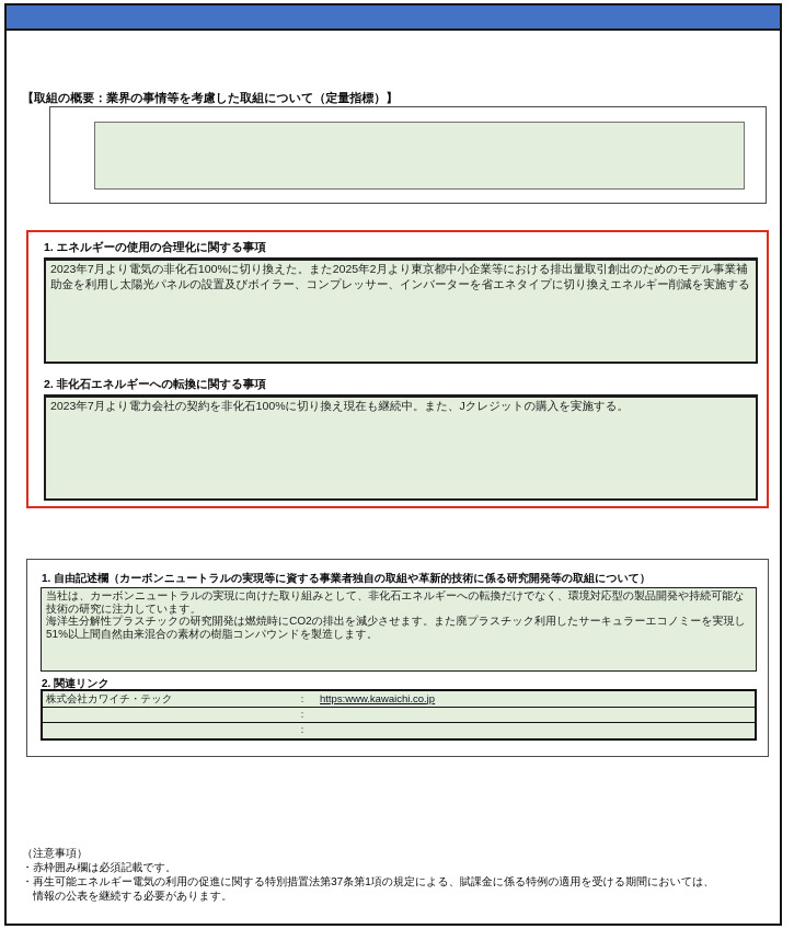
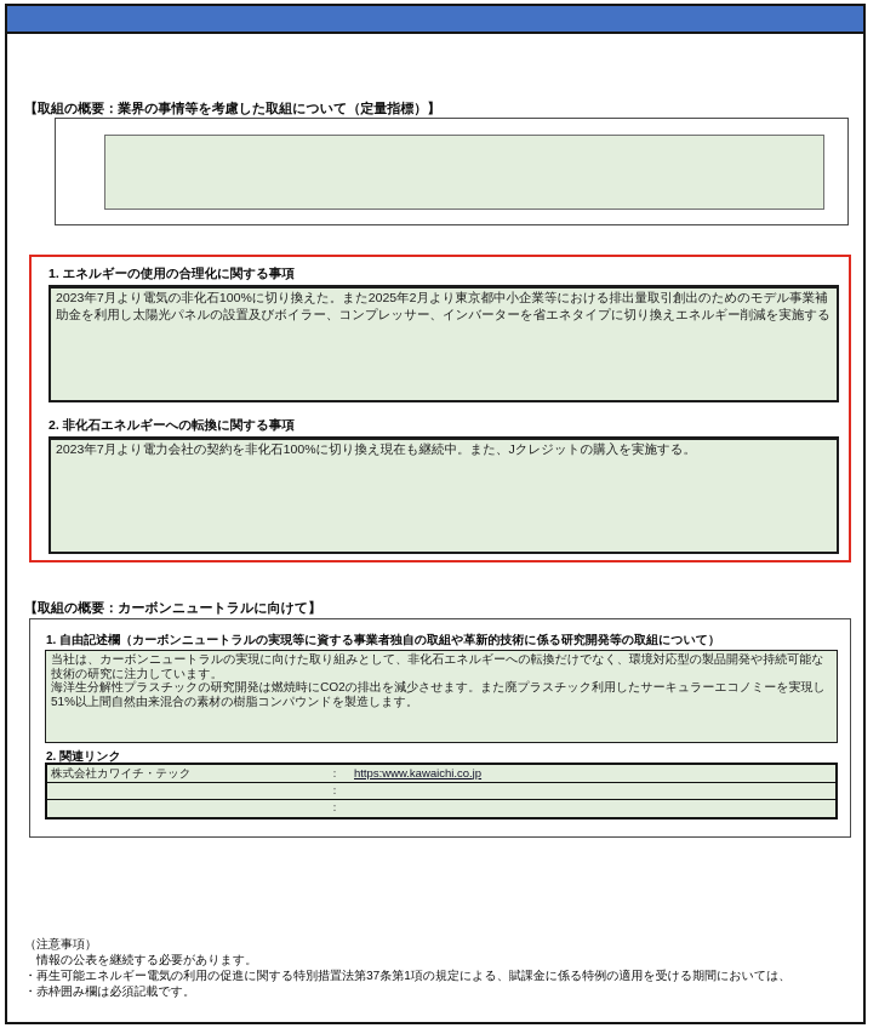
  【取組の概要：業界の事情等を考慮した取組について（定量指標）】
  1. エネルギーの使用の合理化に関する事項
  2023年7月より電気の非化石100%に切り換えた。また2025年2月より東京都中小企業等における排出量取引創出のためのモデル事業補助金を利用し太陽光パネルの設置及びボイラー、コンプレッサー、インバーターを省エネタイプに切り換えエネルギー削減を実施する
  2. 非化石エネルギーへの転換に関する事項
  2023年7月より電力会社の契約を非化石100%に切り換え現在も継続中。また、Jクレジットの購入を実施する。
+ 【取組の概要：カーボンニュートラルに向けて】
  1. 自由記述欄（カーボンニュートラルの実現等に資する事業者独自の取組や革新的技術に係る研究開発等の取組について）
  当社は、カーボンニュートラルの実現に向けた取り組みとして、非化石エネルギーへの転換だけでなく、環境対応型の製品開発や持続可能な技術の研究に注力しています。
  海洋生分解性プラスチックの研究開発は燃焼時にCO2の排出を減少させます。また廃プラスチック利用したサーキュラーエコノミーを実現し51%以上間自然由来混合の素材の樹脂コンパウンドを製造します。
  2. 関連リンク
  株式会社カワイチ・テック
  ：
  https:www.kawaichi.co.jp
  ：
  ：
  （注意事項）
- ・赤枠囲み欄は必須記載です。
+ 情報の公表を継続する必要があります。
  ・再生可能エネルギー電気の利用の促進に関する特別措置法第37条第1項の規定による、賦課金に係る特例の適用を受ける期間においては、
- 情報の公表を継続する必要があります。
+ ・赤枠囲み欄は必須記載です。
